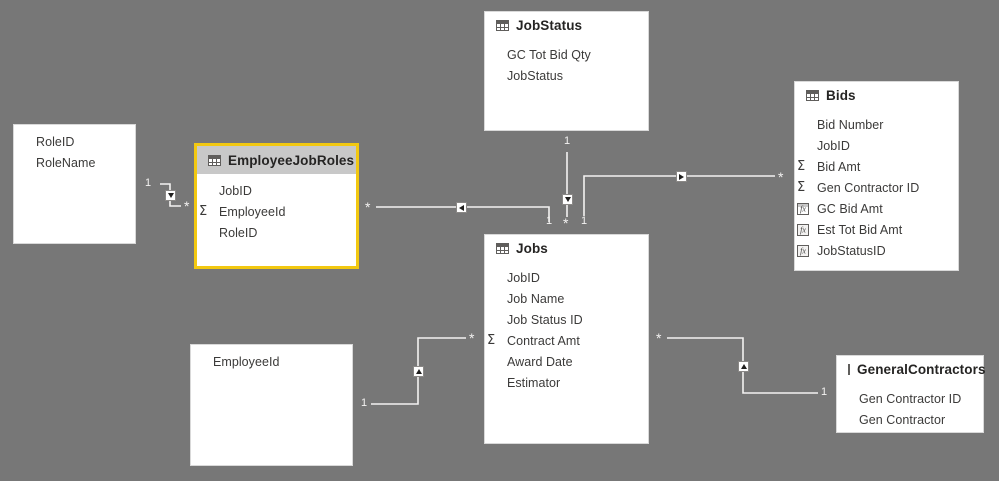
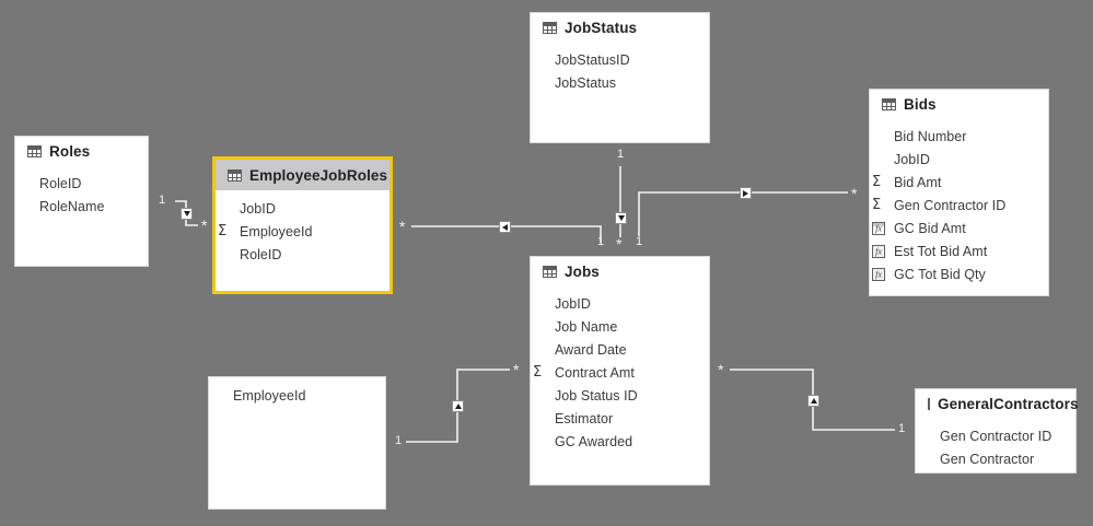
+ Roles
  RoleID
  RoleName
  EmployeeJobRoles
  JobID
  Σ
  EmployeeId
  RoleID
  JobStatus
- GC Tot Bid Qty
+ JobStatusID
  JobStatus
  Bids
  Bid Number
  JobID
  Σ
  Bid Amt
  Σ
  Gen Contractor ID
  fx
  GC Bid Amt
  fx
  Est Tot Bid Amt
  fx
- JobStatusID
+ GC Tot Bid Qty
  Jobs
  JobID
  Job Name
- Job Status ID
+ Award Date
  Σ
  Contract Amt
- Award Date
+ Job Status ID
  Estimator
+ GC Awarded
  EmployeeId
  GeneralContractors
  Gen Contractor ID
  Gen Contractor
  1
  *
  *
  1
  1
  *
  1
  *
  1
  *
  *
  1
